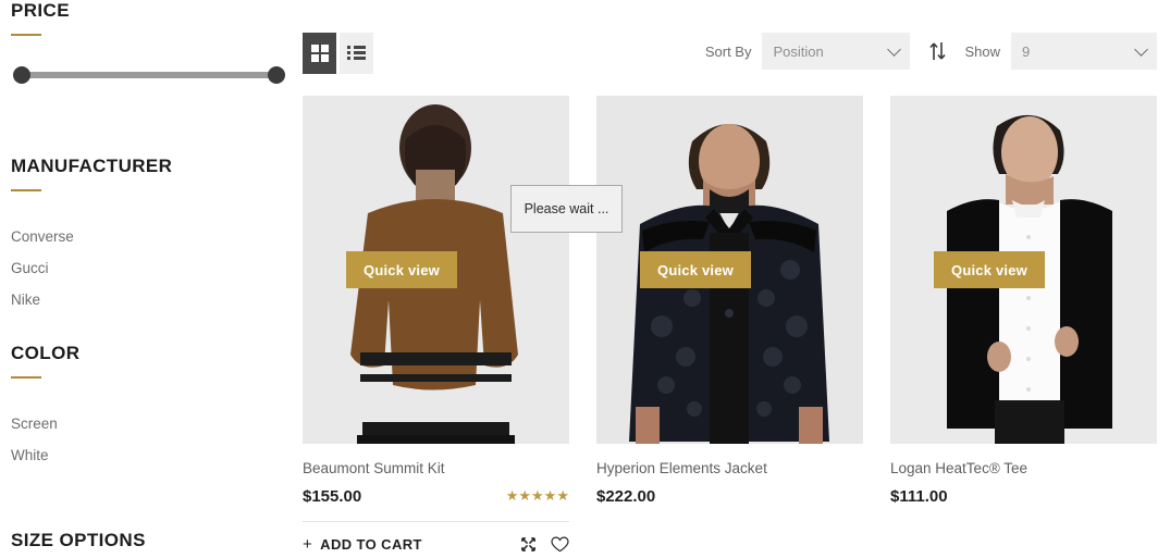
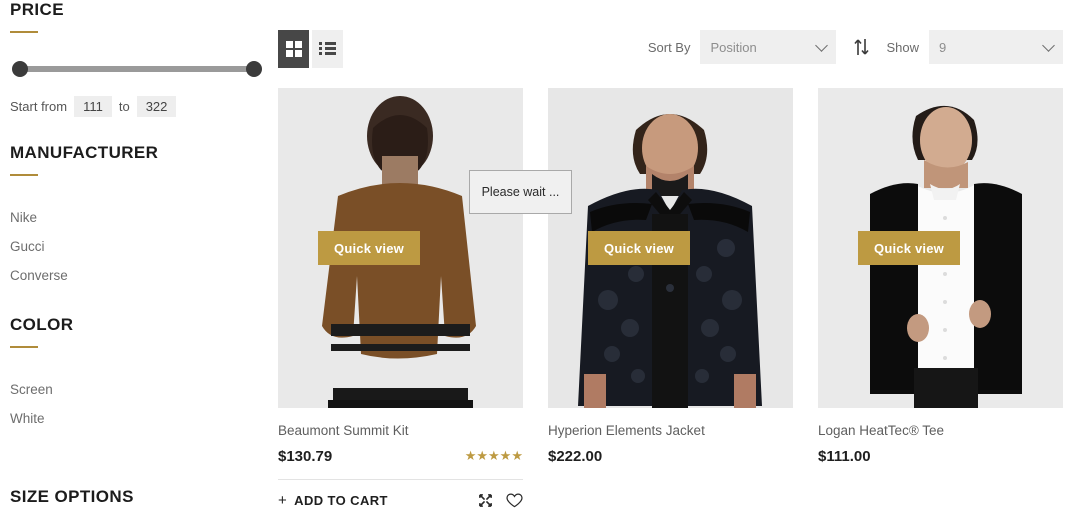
  PRICE
+ Start from
+ 111
+ to
+ 322
  MANUFACTURER
- Converse
+ Nike
  Gucci
- Nike
+ Converse
  COLOR
  Screen
  White
  SIZE OPTIONS
  Sort By
  Position
  Show
  9
  Quick view
  Beaumont Summit Kit
- $155.00
+ $130.79
  ★★★★★
  +
  ADD TO CART
  Quick view
  Hyperion Elements Jacket
  $222.00
  Quick view
  Logan HeatTec® Tee
  $111.00
  Please wait ...
